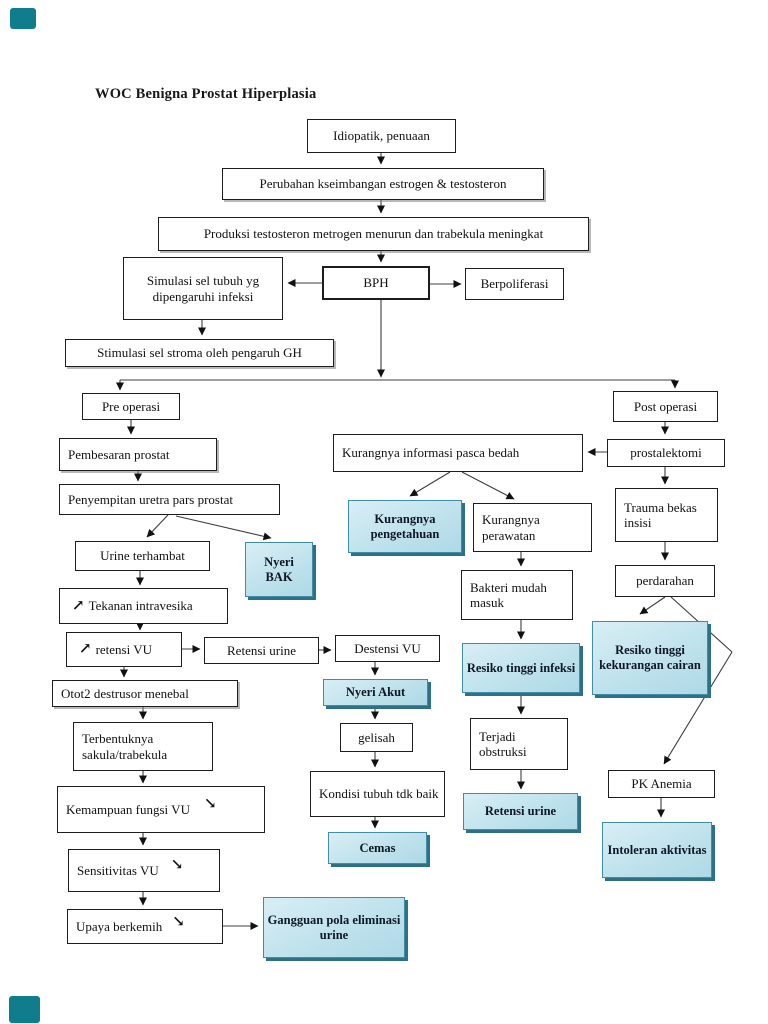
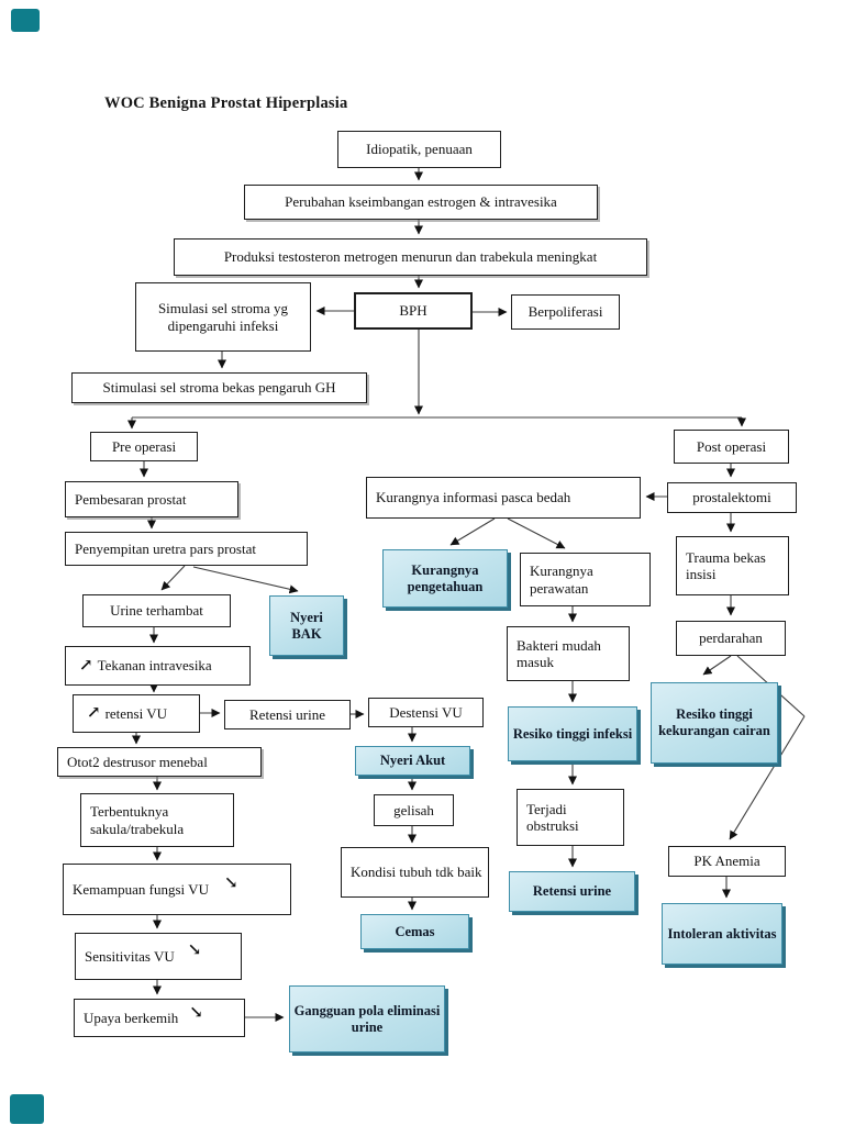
  WOC Benigna Prostat Hiperplasia
  Idiopatik, penuaan
- Perubahan kseimbangan estrogen & testosteron
+ Perubahan kseimbangan estrogen & intravesika
  Produksi testosteron metrogen menurun dan trabekula meningkat
- Simulasi sel tubuh yg dipengaruhi infeksi
+ Simulasi sel stroma yg dipengaruhi infeksi
  BPH
  Berpoliferasi
- Stimulasi sel stroma oleh pengaruh GH
+ Stimulasi sel stroma bekas pengaruh GH
  Pre operasi
  Post operasi
  Pembesaran prostat
  Penyempitan uretra pars prostat
  Urine terhambat
  Nyeri BAK
  ↗
  Tekanan intravesika
  ↗
  retensi VU
  Retensi urine
  Destensi VU
  Otot2 destrusor menebal
  Terbentuknya sakula/trabekula
  Kemampuan fungsi VU
  ↘
  Sensitivitas VU
  ↘
  Upaya berkemih
  ↘
  Gangguan pola eliminasi urine
  Nyeri Akut
  gelisah
  Kondisi tubuh tdk baik
  Cemas
  Kurangnya informasi pasca bedah
  Kurangnya pengetahuan
  Kurangnya perawatan
  Bakteri mudah masuk
  Resiko tinggi infeksi
  Terjadi obstruksi
  Retensi urine
  prostalektomi
  Trauma bekas insisi
  perdarahan
  Resiko tinggi kekurangan cairan
  PK Anemia
  Intoleran aktivitas
